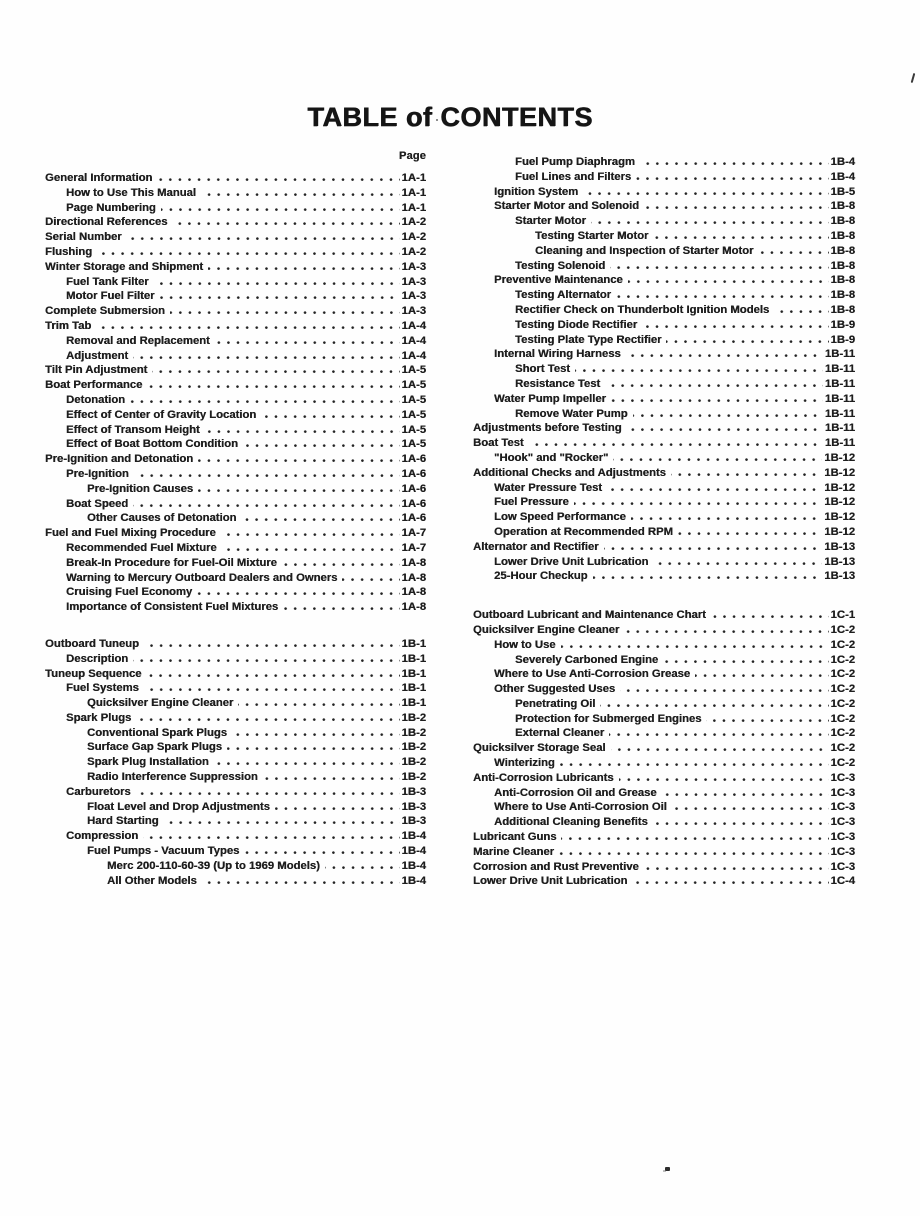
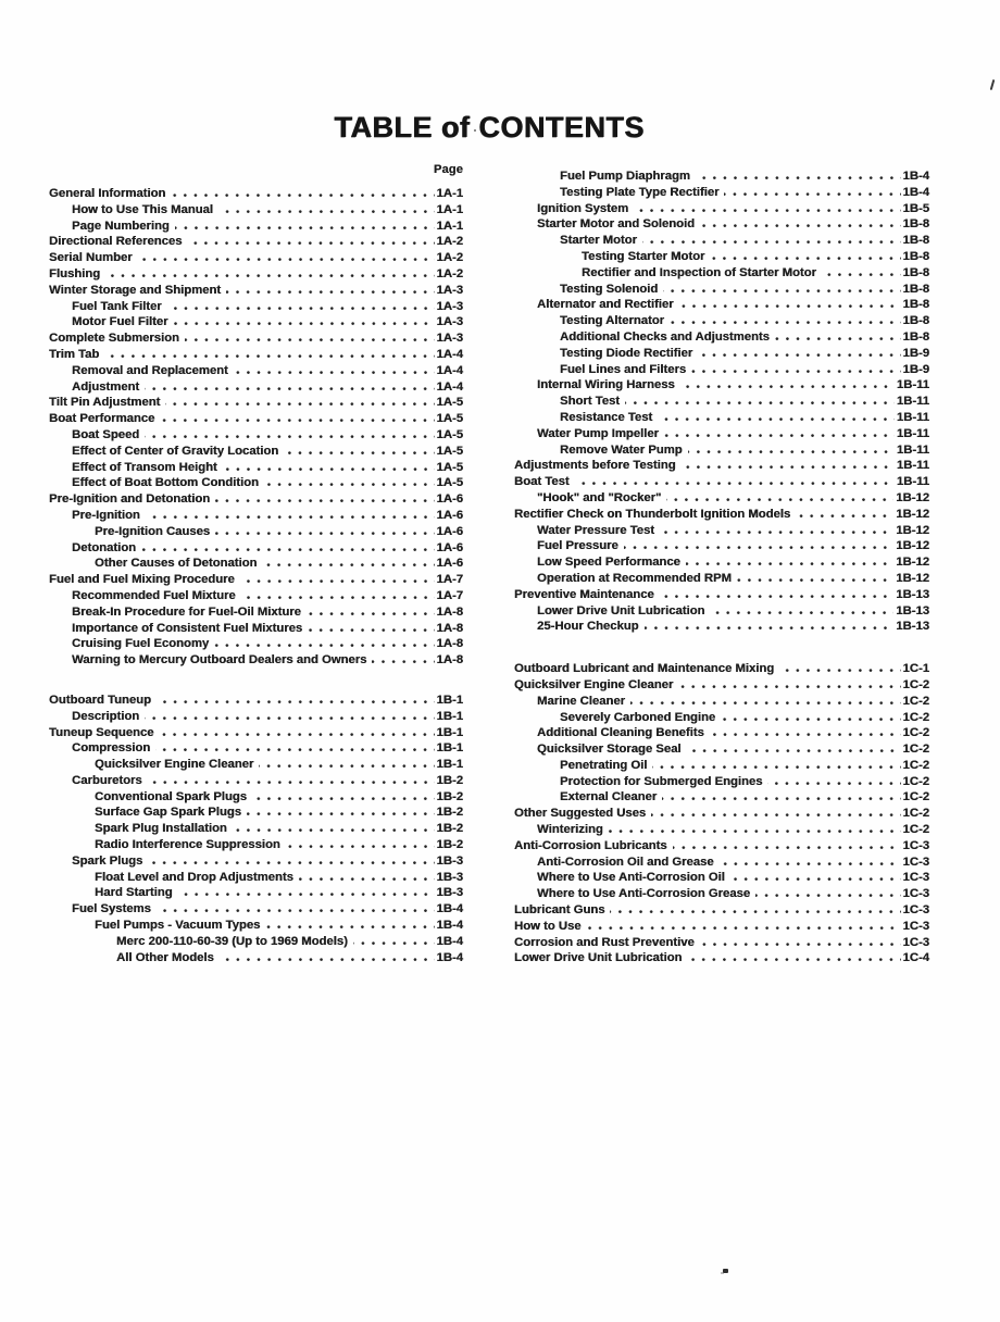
  TABLE of CONTENTS
  Page
  General Information
  1A-1
  How to Use This Manual
  1A-1
  Page Numbering
  1A-1
  Directional References
  1A-2
  Serial Number
  1A-2
  Flushing
  1A-2
  Winter Storage and Shipment
  1A-3
  Fuel Tank Filter
  1A-3
  Motor Fuel Filter
  1A-3
  Complete Submersion
  1A-3
  Trim Tab
  1A-4
  Removal and Replacement
  1A-4
  Adjustment
  1A-4
  Tilt Pin Adjustment
  1A-5
  Boat Performance
  1A-5
- Detonation
+ Boat Speed
  1A-5
  Effect of Center of Gravity Location
  1A-5
  Effect of Transom Height
  1A-5
  Effect of Boat Bottom Condition
  1A-5
  Pre-Ignition and Detonation
  1A-6
  Pre-Ignition
  1A-6
  Pre-Ignition Causes
  1A-6
- Boat Speed
+ Detonation
  1A-6
  Other Causes of Detonation
  1A-6
  Fuel and Fuel Mixing Procedure
  1A-7
  Recommended Fuel Mixture
  1A-7
  Break-In Procedure for Fuel-Oil Mixture
  1A-8
- Warning to Mercury Outboard Dealers and Owners
+ Importance of Consistent Fuel Mixtures
  1A-8
  Cruising Fuel Economy
  1A-8
- Importance of Consistent Fuel Mixtures
+ Warning to Mercury Outboard Dealers and Owners
  1A-8
  Outboard Tuneup
  1B-1
  Description
  1B-1
  Tuneup Sequence
  1B-1
- Fuel Systems
+ Compression
  1B-1
  Quicksilver Engine Cleaner
  1B-1
- Spark Plugs
+ Carburetors
  1B-2
  Conventional Spark Plugs
  1B-2
  Surface Gap Spark Plugs
  1B-2
  Spark Plug Installation
  1B-2
  Radio Interference Suppression
  1B-2
- Carburetors
+ Spark Plugs
  1B-3
  Float Level and Drop Adjustments
  1B-3
  Hard Starting
  1B-3
- Compression
+ Fuel Systems
  1B-4
  Fuel Pumps - Vacuum Types
  1B-4
  Merc 200-110-60-39 (Up to 1969 Models)
  1B-4
  All Other Models
  1B-4
  Fuel Pump Diaphragm
  1B-4
- Fuel Lines and Filters
+ Testing Plate Type Rectifier
  1B-4
  Ignition System
  1B-5
  Starter Motor and Solenoid
  1B-8
  Starter Motor
  1B-8
  Testing Starter Motor
  1B-8
- Cleaning and Inspection of Starter Motor
+ Rectifier and Inspection of Starter Motor
  1B-8
  Testing Solenoid
  1B-8
- Preventive Maintenance
+ Alternator and Rectifier
  1B-8
  Testing Alternator
  1B-8
- Rectifier Check on Thunderbolt Ignition Models
+ Additional Checks and Adjustments
  1B-8
  Testing Diode Rectifier
  1B-9
- Testing Plate Type Rectifier
+ Fuel Lines and Filters
  1B-9
  Internal Wiring Harness
  1B-11
  Short Test
  1B-11
  Resistance Test
  1B-11
  Water Pump Impeller
  1B-11
  Remove Water Pump
  1B-11
  Adjustments before Testing
  1B-11
  Boat Test
  1B-11
  "Hook" and "Rocker"
  1B-12
- Additional Checks and Adjustments
+ Rectifier Check on Thunderbolt Ignition Models
  1B-12
  Water Pressure Test
  1B-12
  Fuel Pressure
  1B-12
  Low Speed Performance
  1B-12
  Operation at Recommended RPM
  1B-12
- Alternator and Rectifier
+ Preventive Maintenance
  1B-13
  Lower Drive Unit Lubrication
  1B-13
  25-Hour Checkup
  1B-13
- Outboard Lubricant and Maintenance Chart
+ Outboard Lubricant and Maintenance Mixing
  1C-1
  Quicksilver Engine Cleaner
  1C-2
- How to Use
+ Marine Cleaner
  1C-2
  Severely Carboned Engine
  1C-2
- Where to Use Anti-Corrosion Grease
+ Additional Cleaning Benefits
  1C-2
- Other Suggested Uses
+ Quicksilver Storage Seal
  1C-2
  Penetrating Oil
  1C-2
  Protection for Submerged Engines
  1C-2
  External Cleaner
  1C-2
- Quicksilver Storage Seal
+ Other Suggested Uses
  1C-2
  Winterizing
  1C-2
  Anti-Corrosion Lubricants
  1C-3
  Anti-Corrosion Oil and Grease
  1C-3
  Where to Use Anti-Corrosion Oil
  1C-3
- Additional Cleaning Benefits
+ Where to Use Anti-Corrosion Grease
  1C-3
  Lubricant Guns
  1C-3
- Marine Cleaner
+ How to Use
  1C-3
  Corrosion and Rust Preventive
  1C-3
  Lower Drive Unit Lubrication
  1C-4
